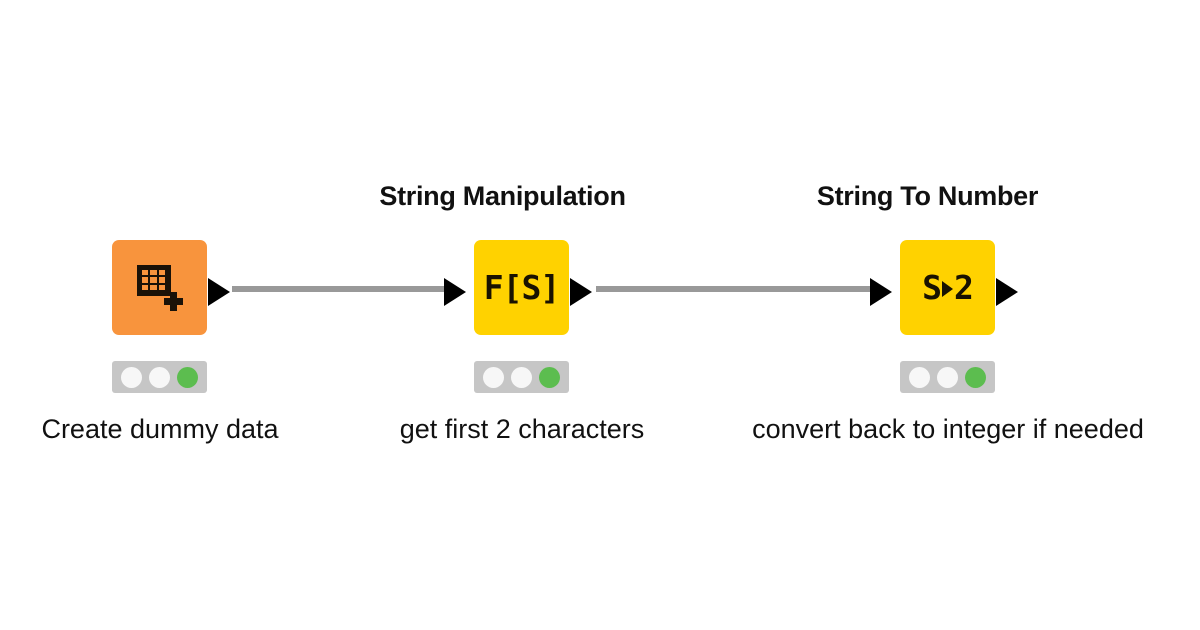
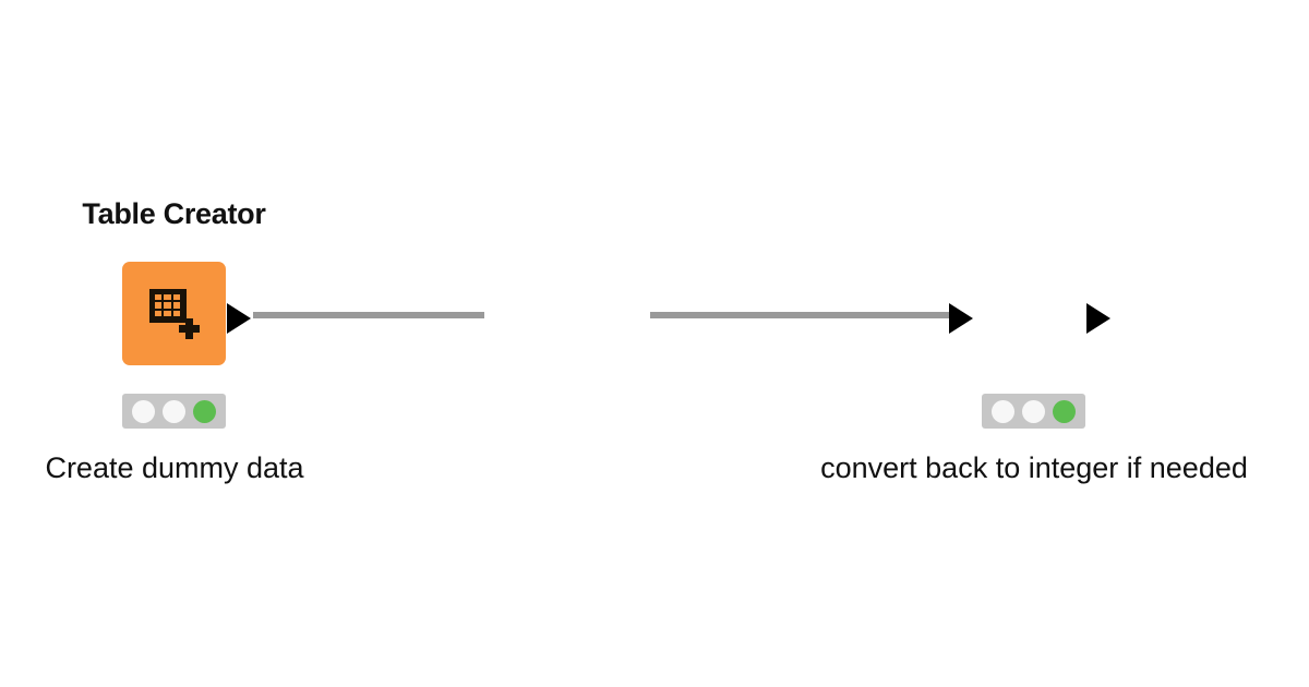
+ Table Creator
  Create dummy data
- String Manipulation
- F[S]
- get first 2 characters
- String To Number
- S 2
  convert back to integer if needed
